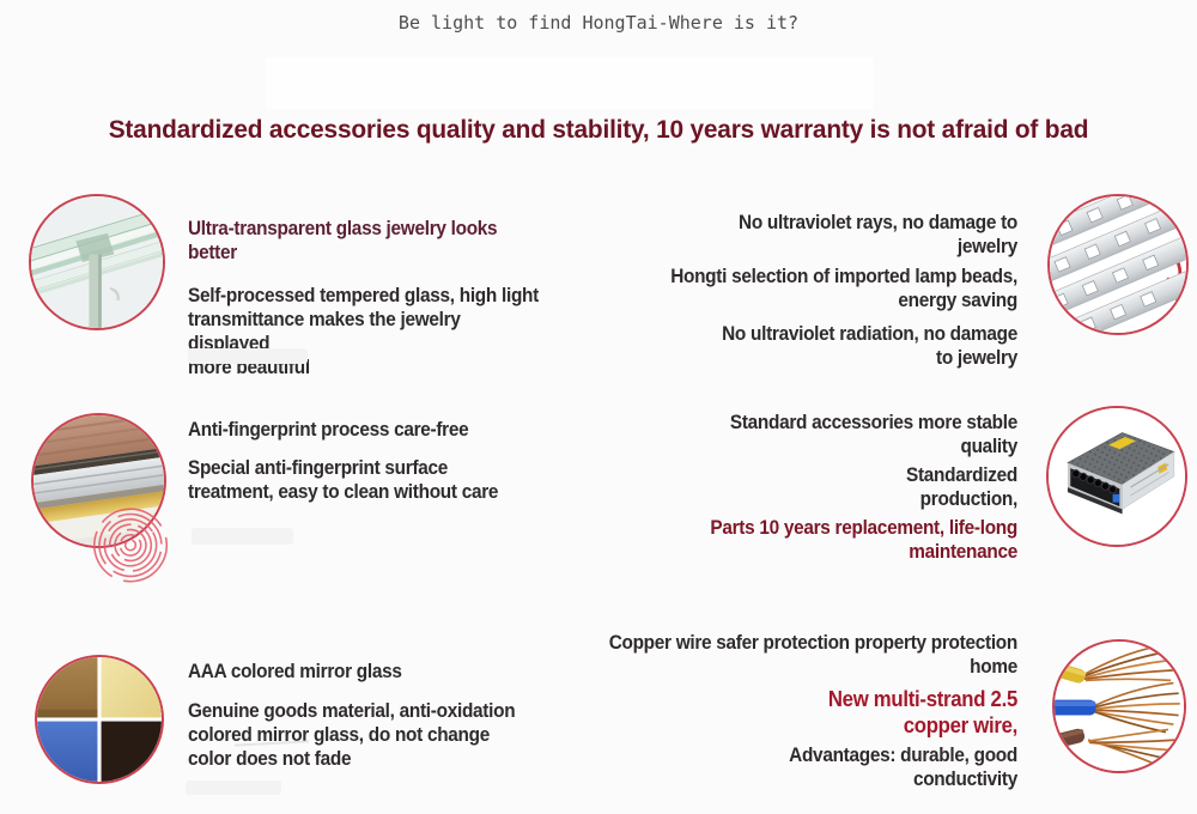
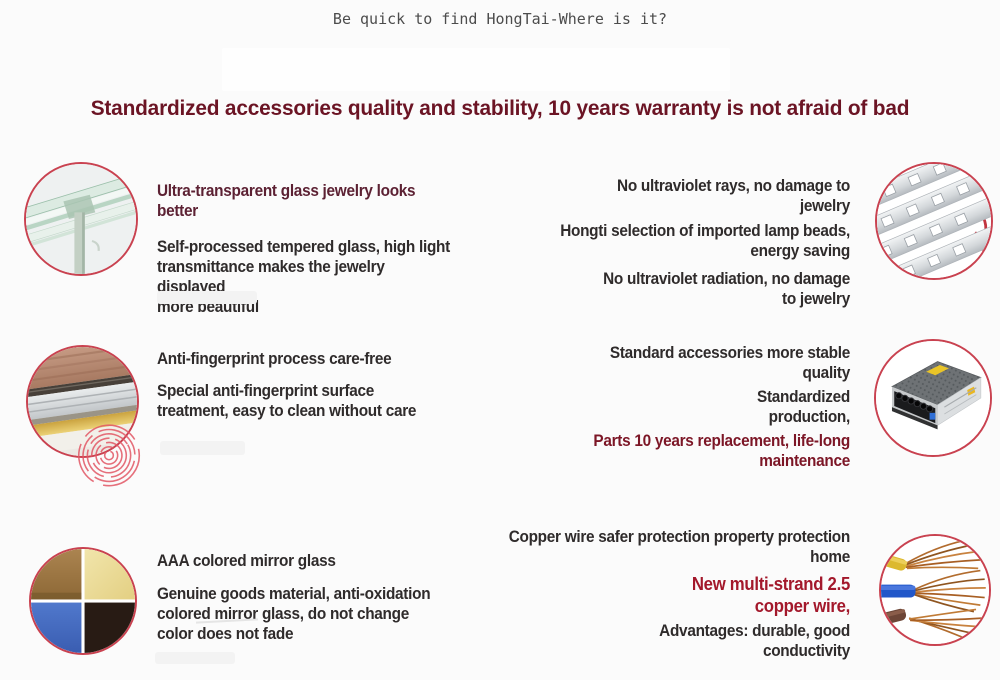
- Be light to find HongTai-Where is it?
+ Be quick to find HongTai-Where is it?
  Standardized accessories quality and stability, 10 years warranty is not afraid of bad
  Ultra-transparent glass jewelry looks
  better
  Self-processed tempered glass, high light
  transmittance makes the jewelry displayed
  more beautiful
  No ultraviolet rays, no damage to
  jewelry
  Hongti selection of imported lamp beads,
  energy saving
  No ultraviolet radiation, no damage
  to jewelry
  Anti-fingerprint process care-free
  Special anti-fingerprint surface
  treatment, easy to clean without care
  Standard accessories more stable
  quality
  Standardized
  production,
  Parts 10 years replacement, life-long
  maintenance
  AAA colored mirror glass
  Genuine goods material, anti-oxidation
  colored mirror glass, do not change
  color does not fade
  Copper wire safer protection property protection
  home
  New multi-strand 2.5
  copper wire,
  Advantages: durable, good
  conductivity
